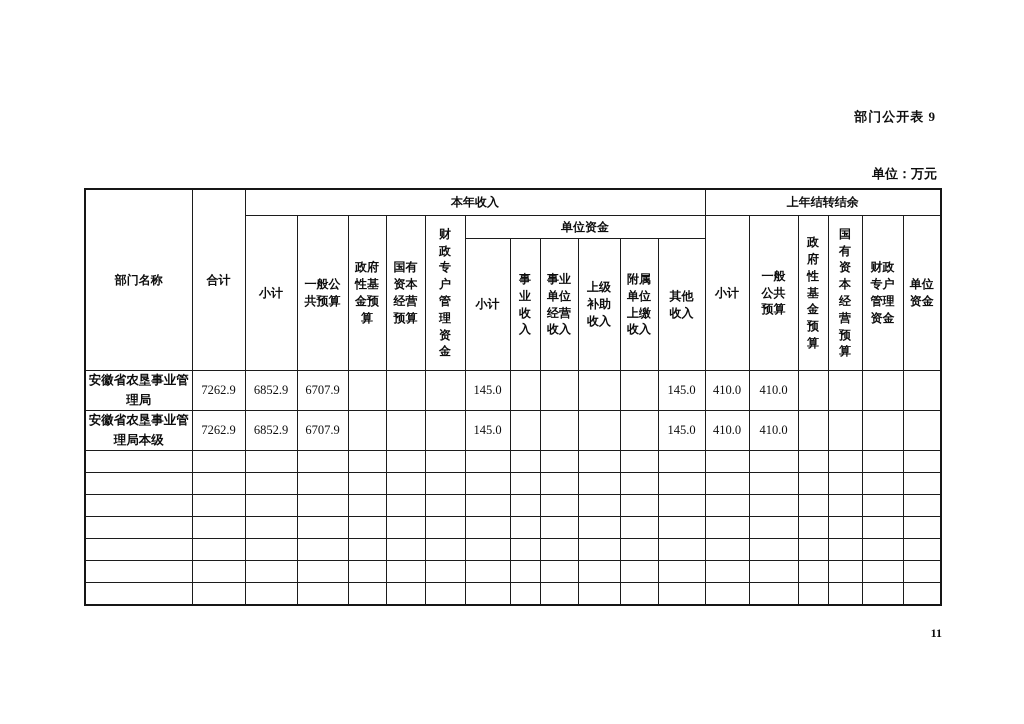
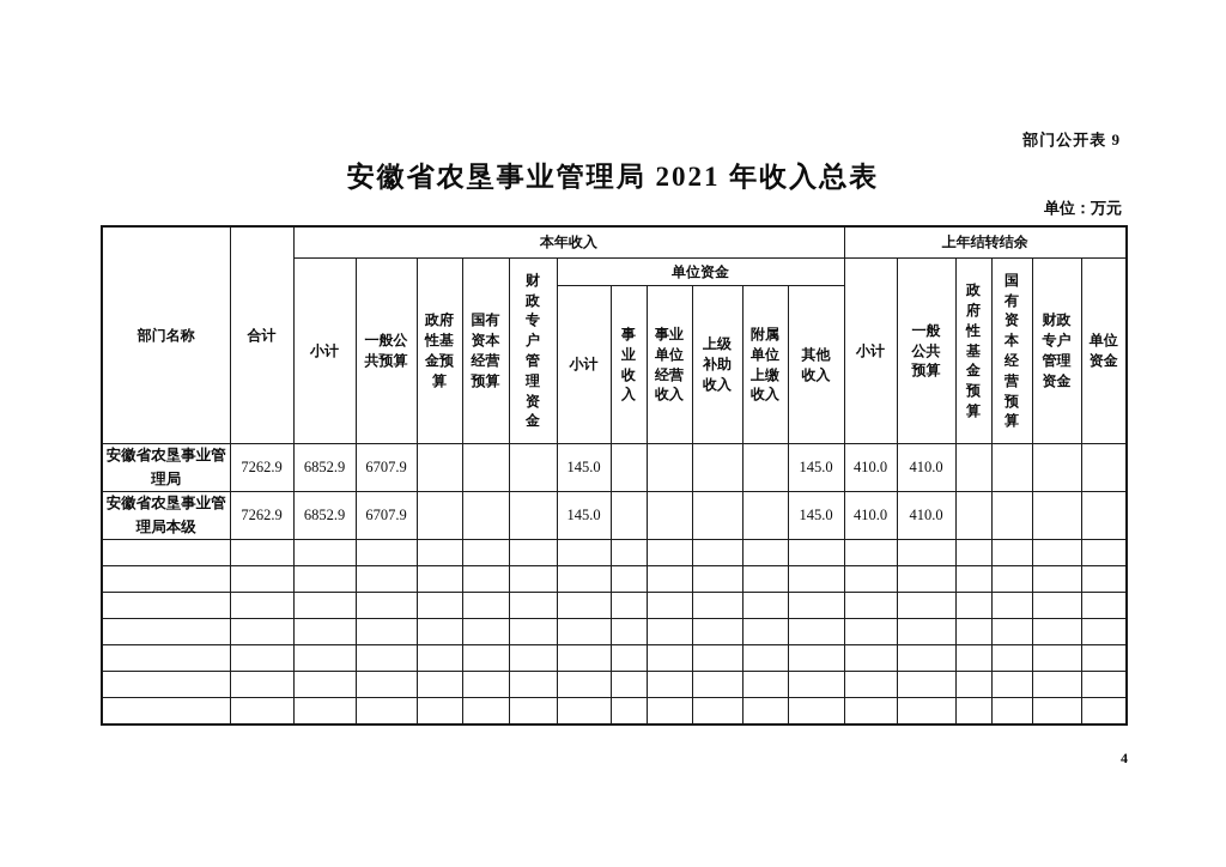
  部门公开表 9
+ 安徽省农垦事业管理局 2021 年收入总表
  单位：万元
  部门名称	合计	本年收入	上年结转结余
  小计	一般公 共预算	政府 性基 金预 算	国有 资本 经营 预算	财 政 专 户 管 理 资 金	单位资金	小计	一般 公共 预算	政 府 性 基 金 预 算	国 有 资 本 经 营 预 算	财政 专户 管理 资金	单位 资金
  小计	事 业 收 入	事业 单位 经营 收入	上级 补助 收入	附属 单位 上缴 收入	其他 收入
  安徽省农垦事业管理局	7262.9	6852.9	6707.9				145.0					145.0	410.0	410.0
  安徽省农垦事业管理局本级	7262.9	6852.9	6707.9				145.0					145.0	410.0	410.0
- 11
+ 4
